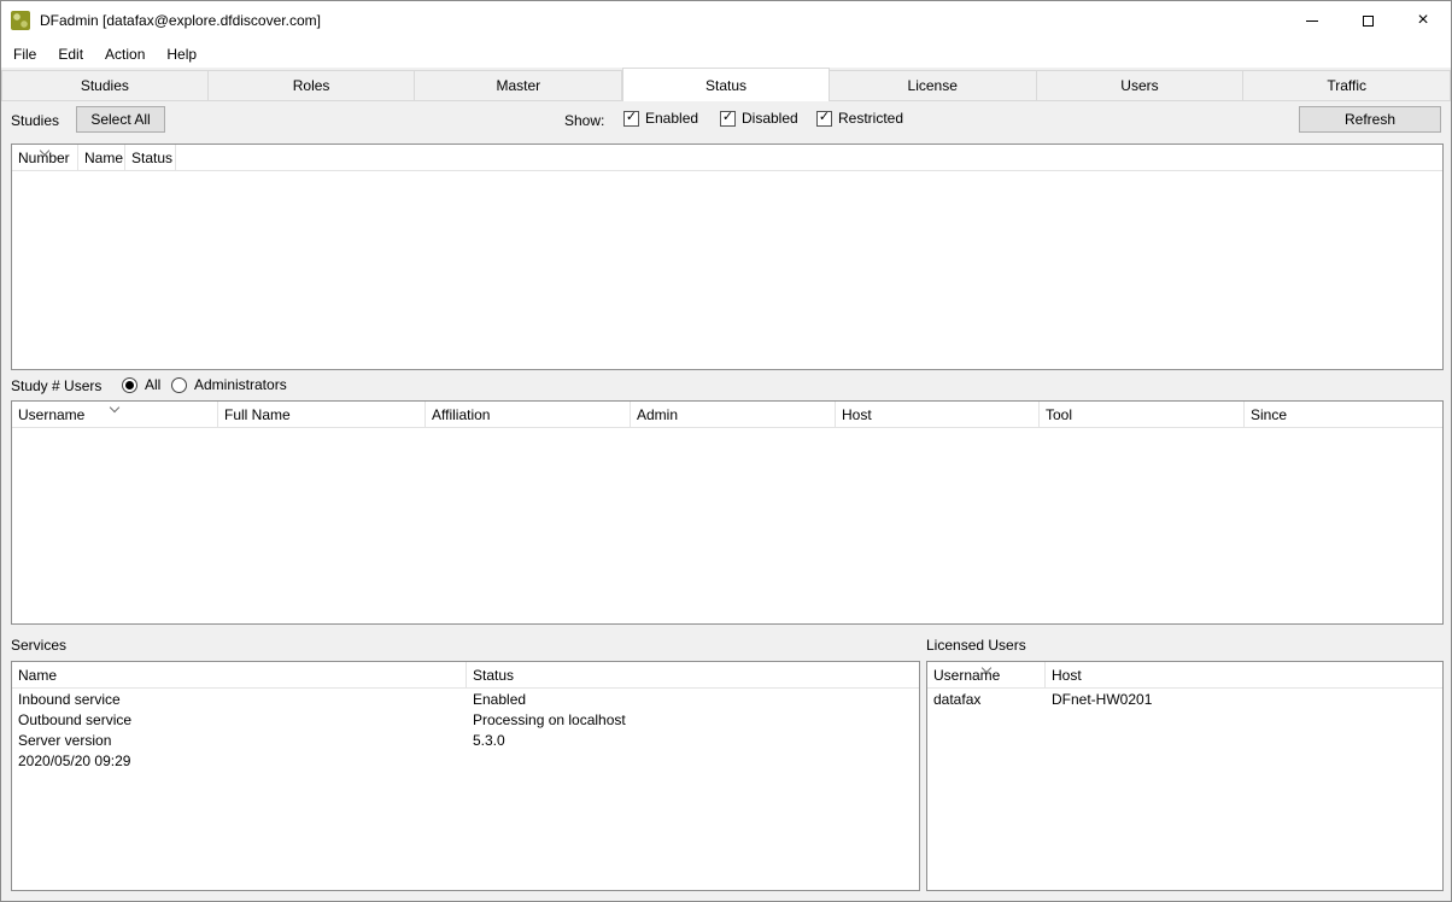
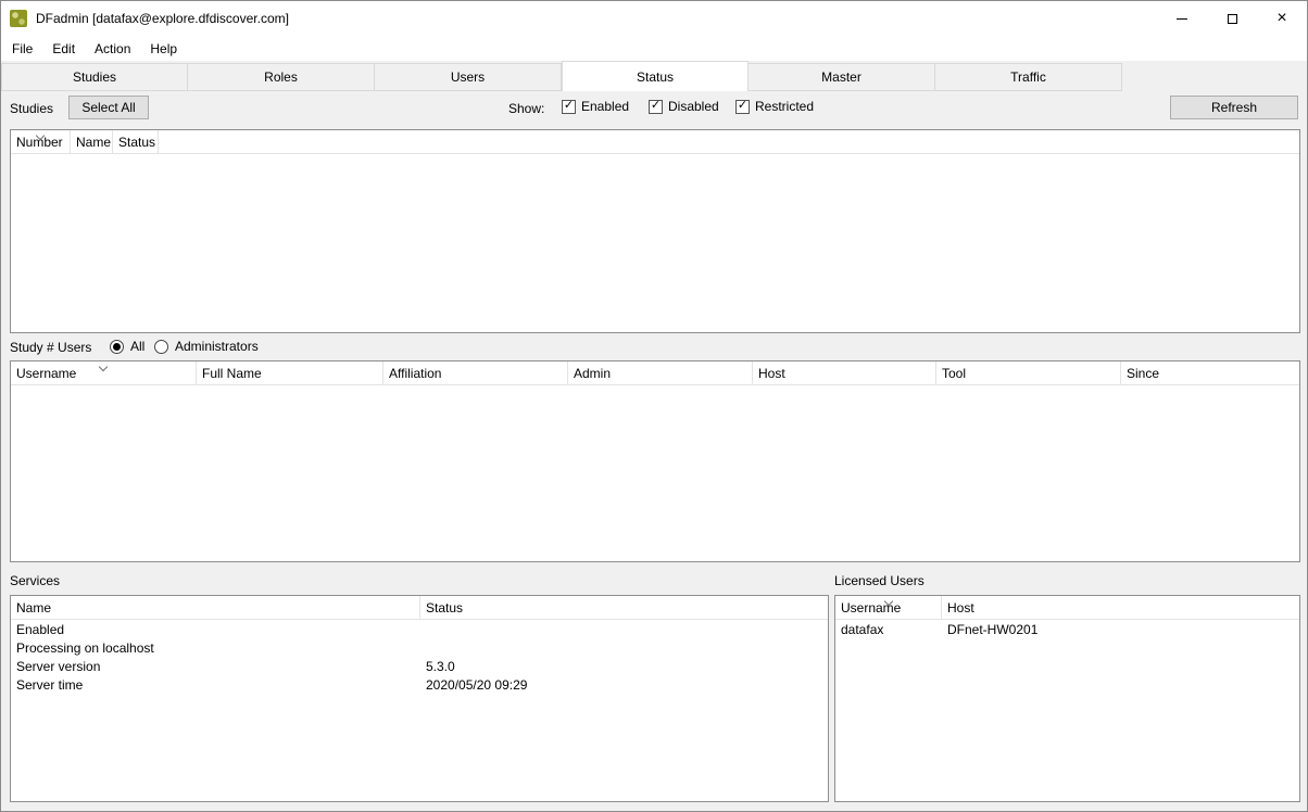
  DFadmin [datafax@explore.dfdiscover.com]
  ×
  File
  Edit
  Action
  Help
  Studies
  Roles
- Master
+ Users
  Status
- License
- Users
+ Master
  Traffic
  Studies
  Select All
  Show:
  ✓
  Enabled
  ✓
  Disabled
  ✓
  Restricted
  Refresh
  Number
  Name
  Status
  Study # Users
  All
  Administrators
  Username
  Full Name
  Affiliation
  Admin
  Host
  Tool
  Since
  Services
  Name
  Status
- Inbound service
  Enabled
- Outbound service
  Processing on localhost
  Server version
  5.3.0
+ Server time
  2020/05/20 09:29
  Licensed Users
  Username
  Host
  datafax
  DFnet-HW0201
